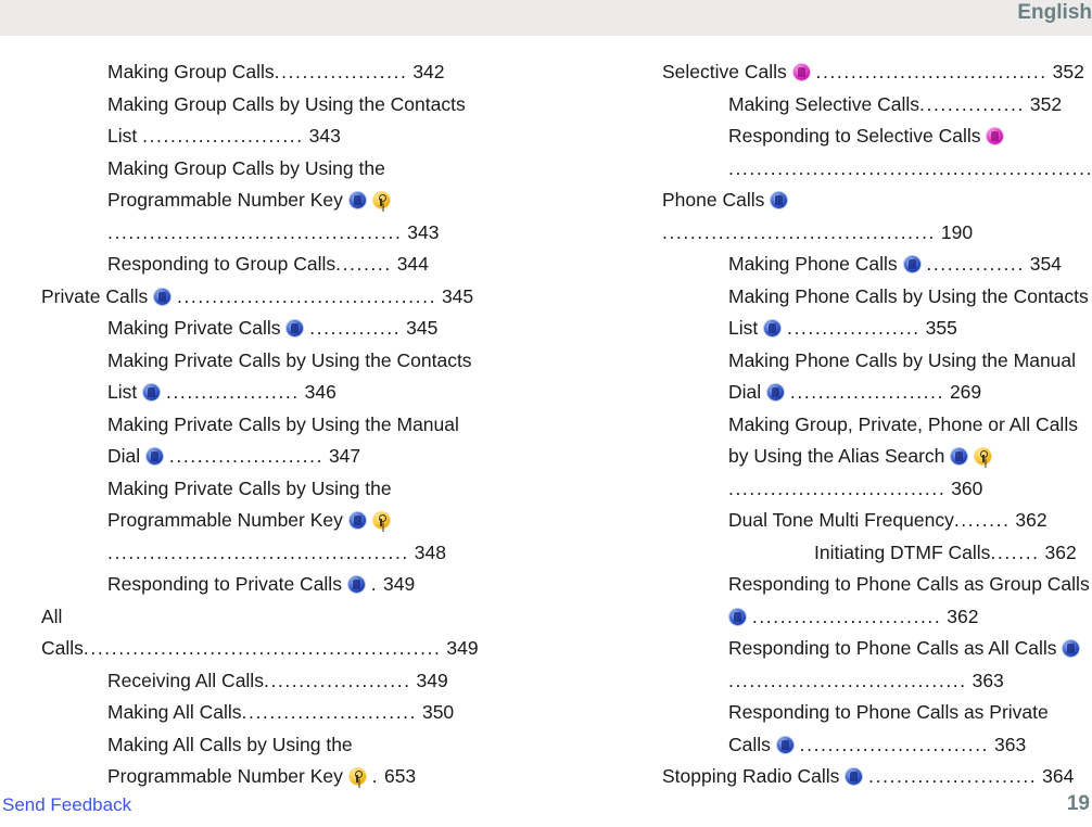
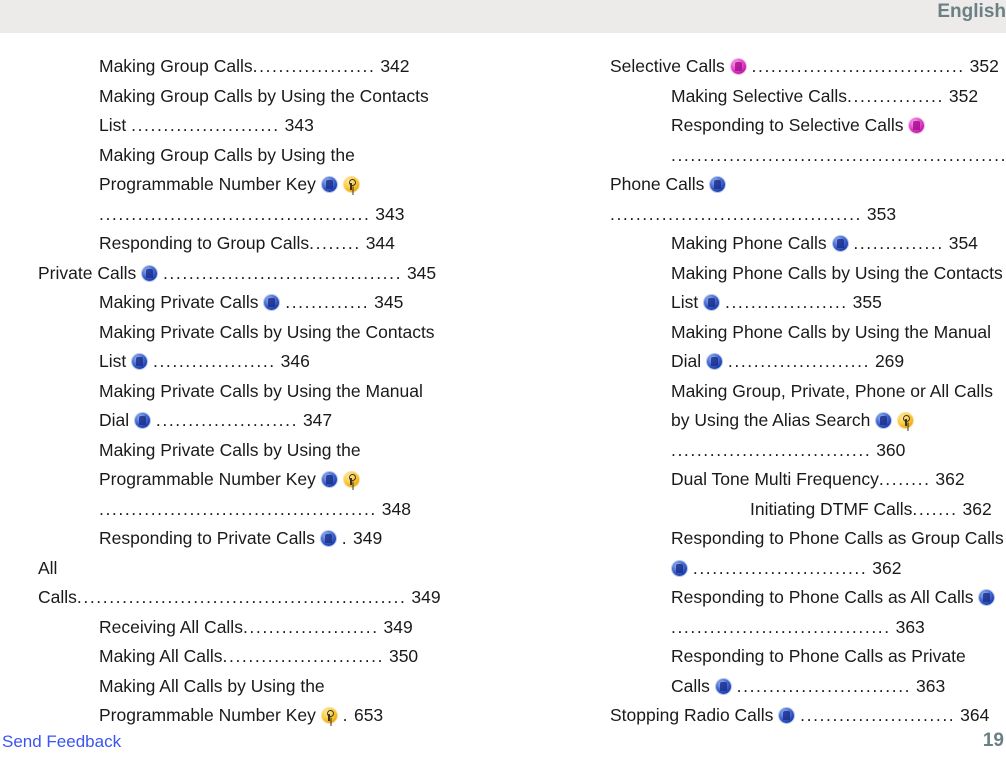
  English
  Making Group Calls................... 342
  Making Group Calls by Using the Contacts List ....................... 343
  Making Group Calls by Using the Programmable Number Key .......................................... 343
  Responding to Group Calls........ 344
  Private Calls ..................................... 345
  Making Private Calls ............. 345
  Making Private Calls by Using the Contacts List ................... 346
  Making Private Calls by Using the Manual Dial ...................... 347
  Making Private Calls by Using the Programmable Number Key ........................................... 348
  Responding to Private Calls . 349
  All Calls................................................... 349
  Receiving All Calls..................... 349
  Making All Calls......................... 350
  Making All Calls by Using the Programmable Number Key . 653
  Selective Calls ................................. 352
  Making Selective Calls............... 352
  Responding to Selective Calls ....................................................
- Phone Calls ....................................... 190
+ Phone Calls ....................................... 353
  Making Phone Calls .............. 354
  Making Phone Calls by Using the Contacts List ................... 355
  Making Phone Calls by Using the Manual Dial ...................... 269
  Making Group, Private, Phone or All Calls by Using the Alias Search ............................... 360
  Dual Tone Multi Frequency........ 362
  Initiating DTMF Calls....... 362
  Responding to Phone Calls as Group Calls ........................... 362
  Responding to Phone Calls as All Calls .................................. 363
  Responding to Phone Calls as Private Calls ........................... 363
  Stopping Radio Calls ........................ 364
  Send Feedback
  19
